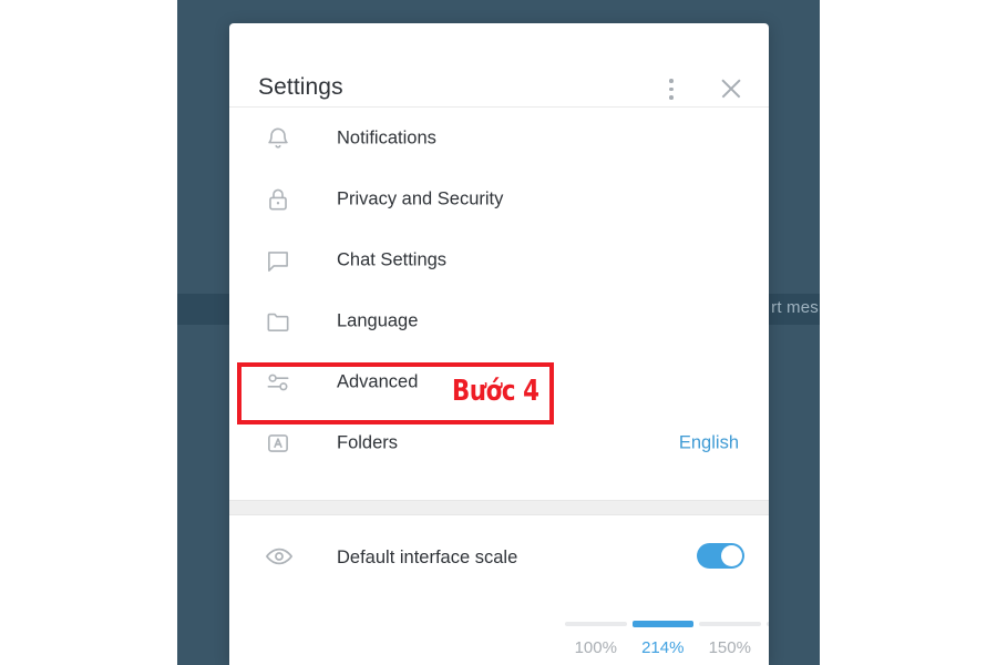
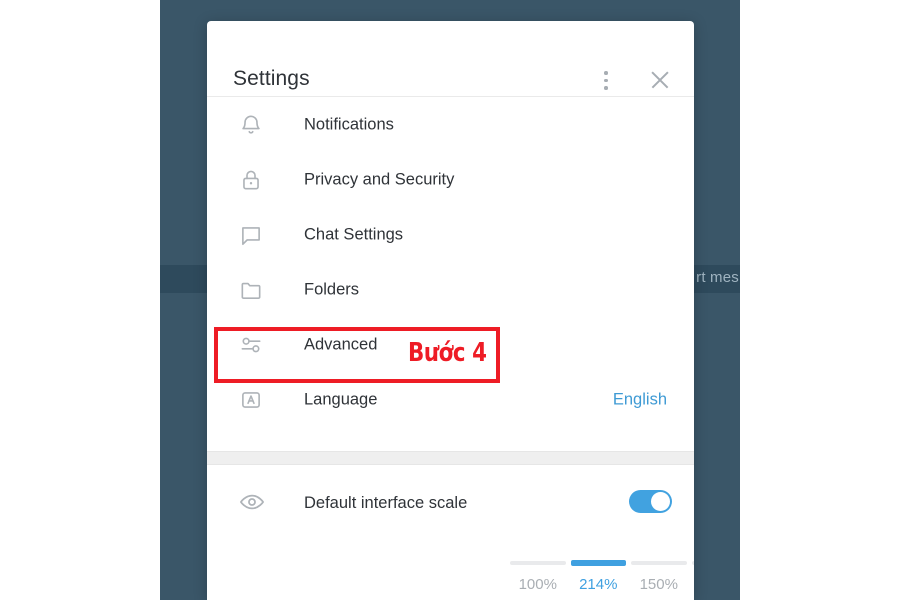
  rt mes
  Settings
  Notifications
  Privacy and Security
  Chat Settings
- Language
+ Folders
  Advanced
- Folders
+ Language
  English
  Default interface scale
  100%
  214%
  150%
  Bước 4
